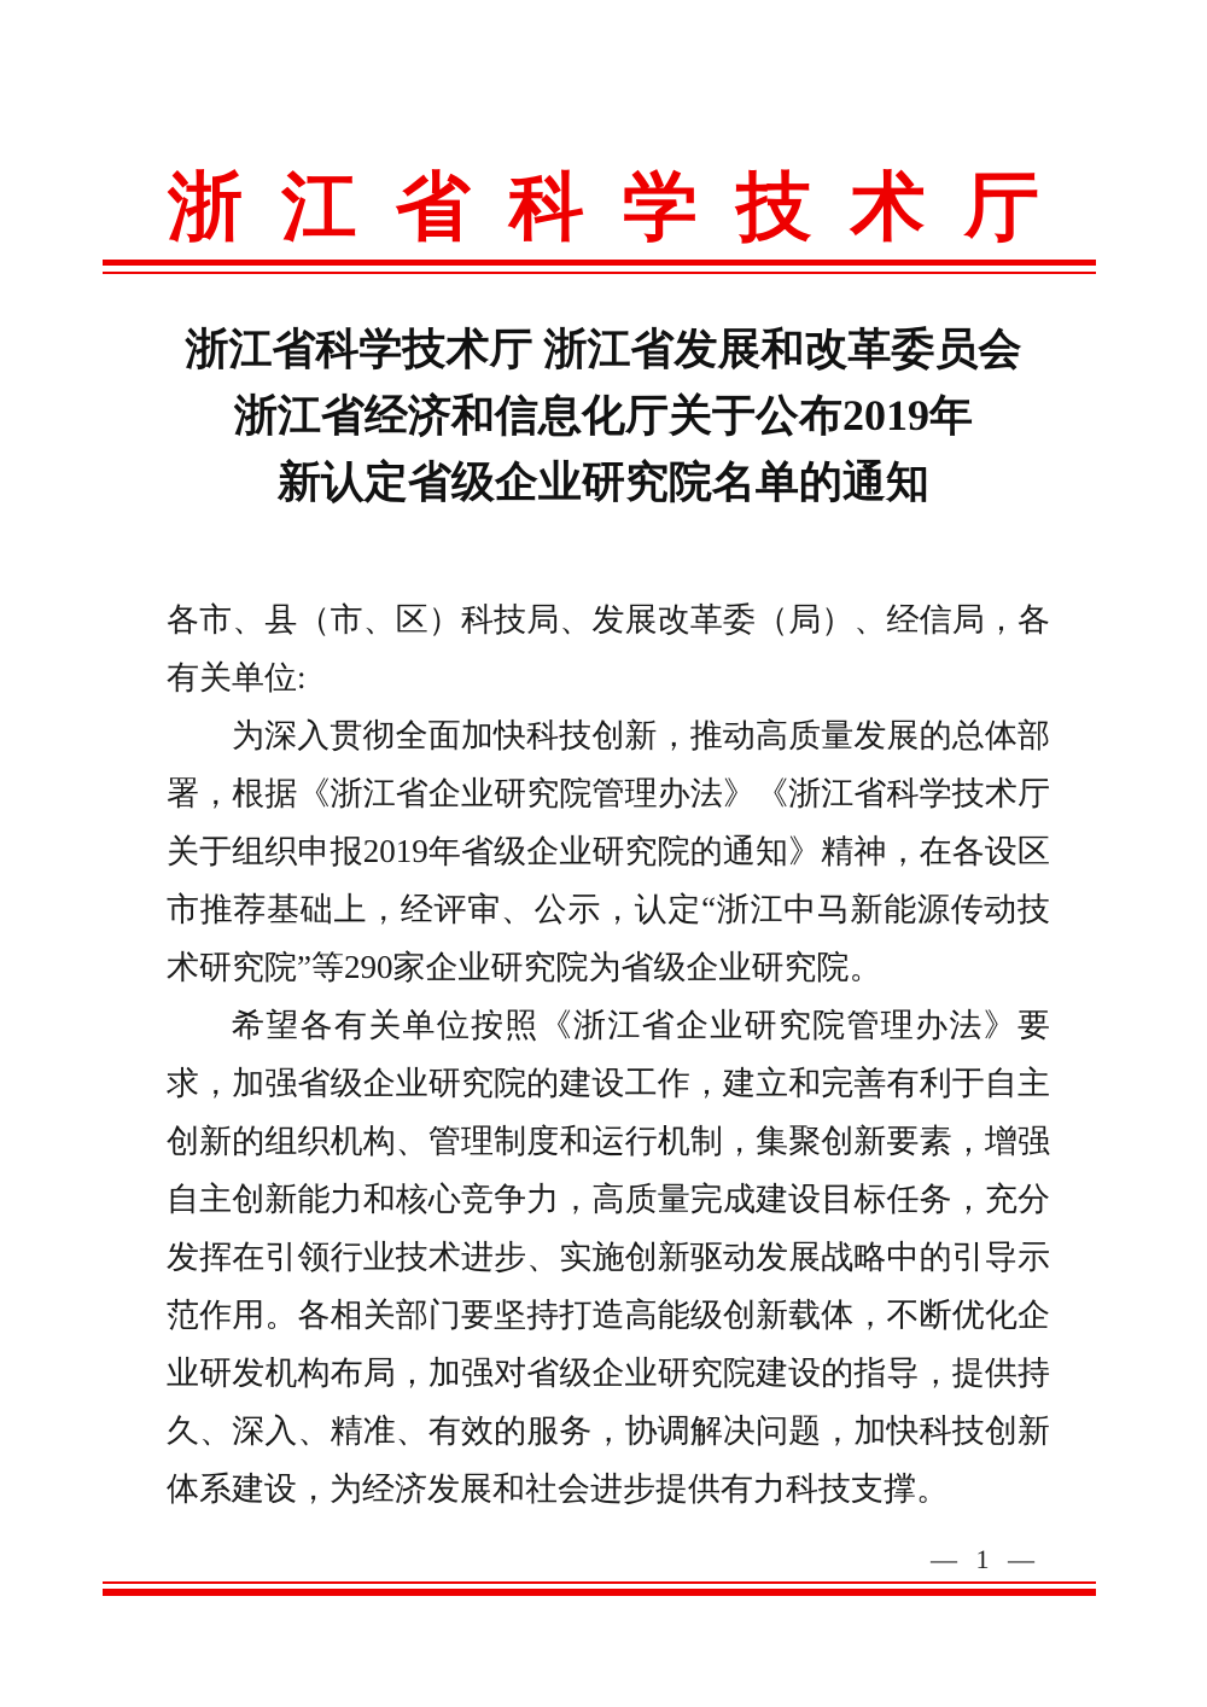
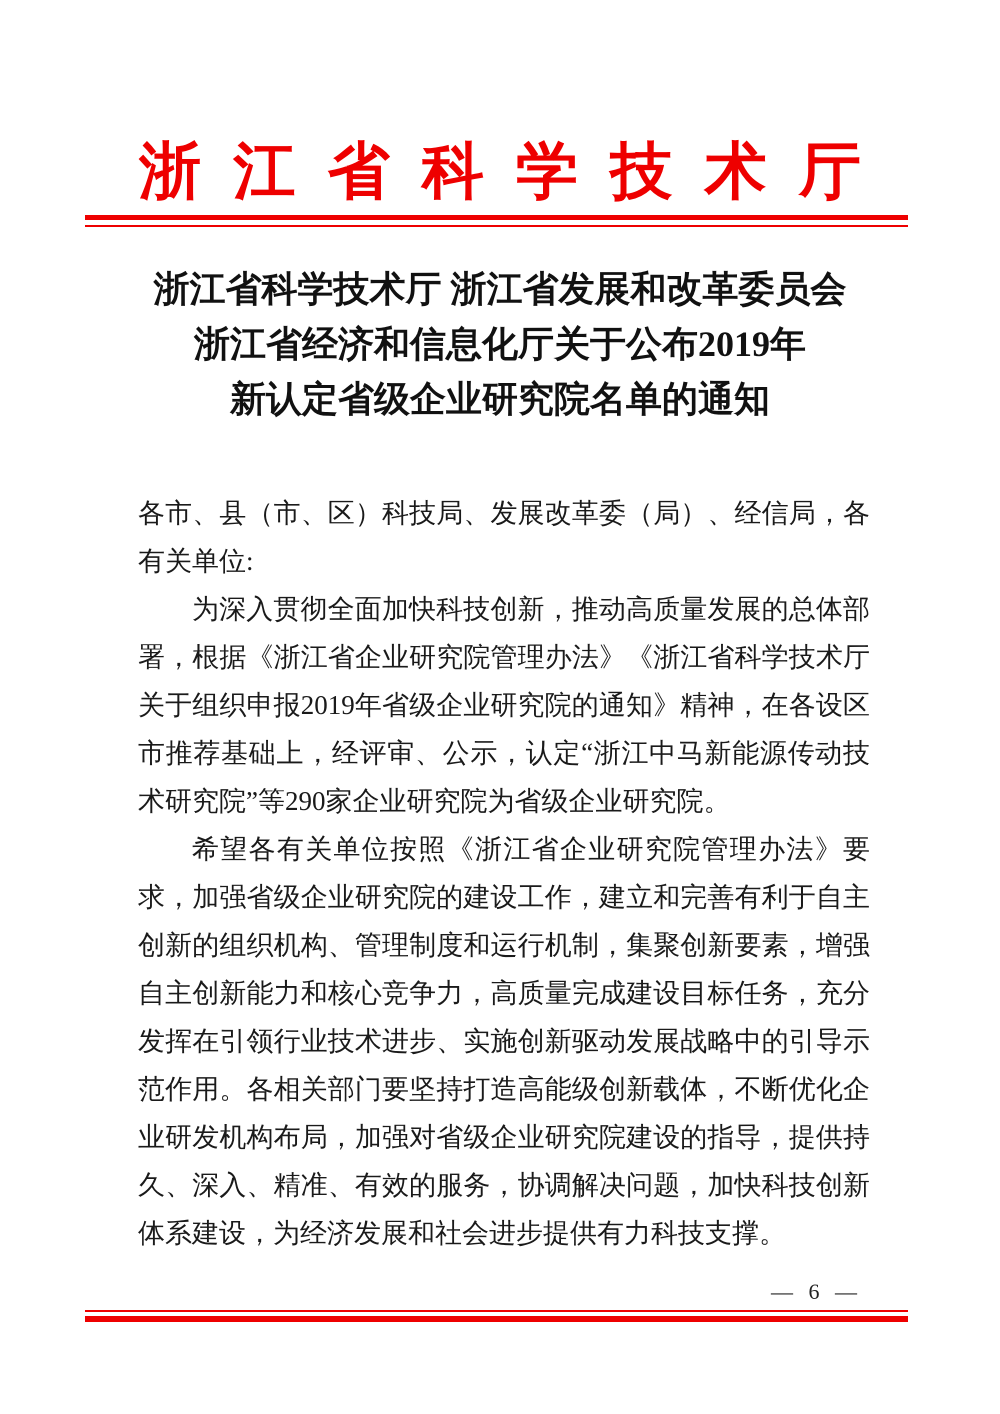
  浙江省科学技术厅
  浙江省科学技术厅 浙江省发展和改革委员会
  浙江省经济和信息化厅关于公布2019年
  新认定省级企业研究院名单的通知
  各市、县（市、区）科技局、发展改革委（局）、经信局，各有关单位:
  为深入贯彻全面加快科技创新，推动高质量发展的总体部署，根据《浙江省企业研究院管理办法》《浙江省科学技术厅关于组织申报2019年省级企业研究院的通知》精神，在各设区市推荐基础上，经评审、公示，认定“浙江中马新能源传动技术研究院”等290家企业研究院为省级企业研究院。
  希望各有关单位按照《浙江省企业研究院管理办法》要求，加强省级企业研究院的建设工作，建立和完善有利于自主创新的组织机构、管理制度和运行机制，集聚创新要素，增强自主创新能力和核心竞争力，高质量完成建设目标任务，充分发挥在引领行业技术进步、实施创新驱动发展战略中的引导示范作用。各相关部门要坚持打造高能级创新载体，不断优化企业研发机构布局，加强对省级企业研究院建设的指导，提供持久、深入、精准、有效的服务，协调解决问题，加快科技创新体系建设，为经济发展和社会进步提供有力科技支撑。
- — 1 —
+ — 6 —
